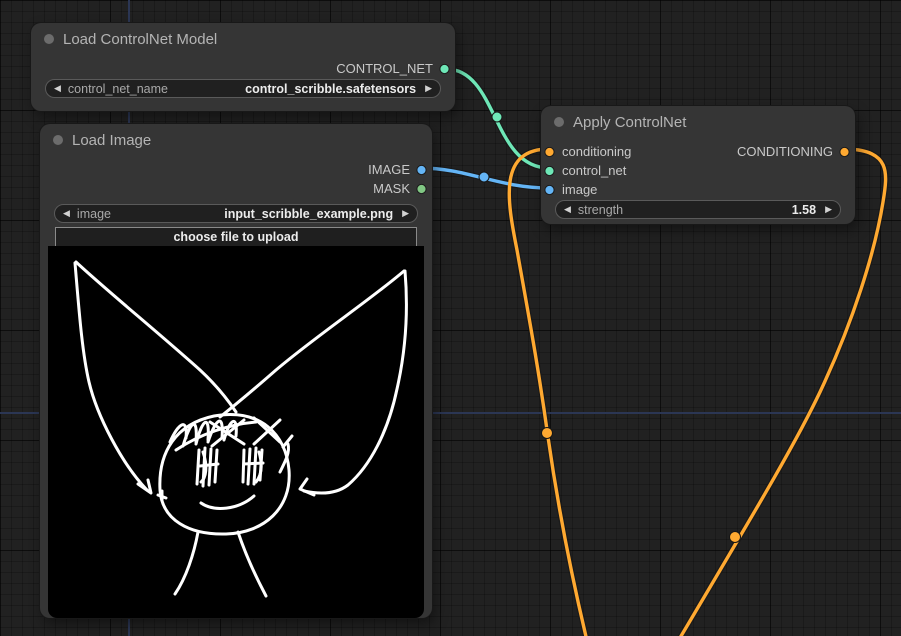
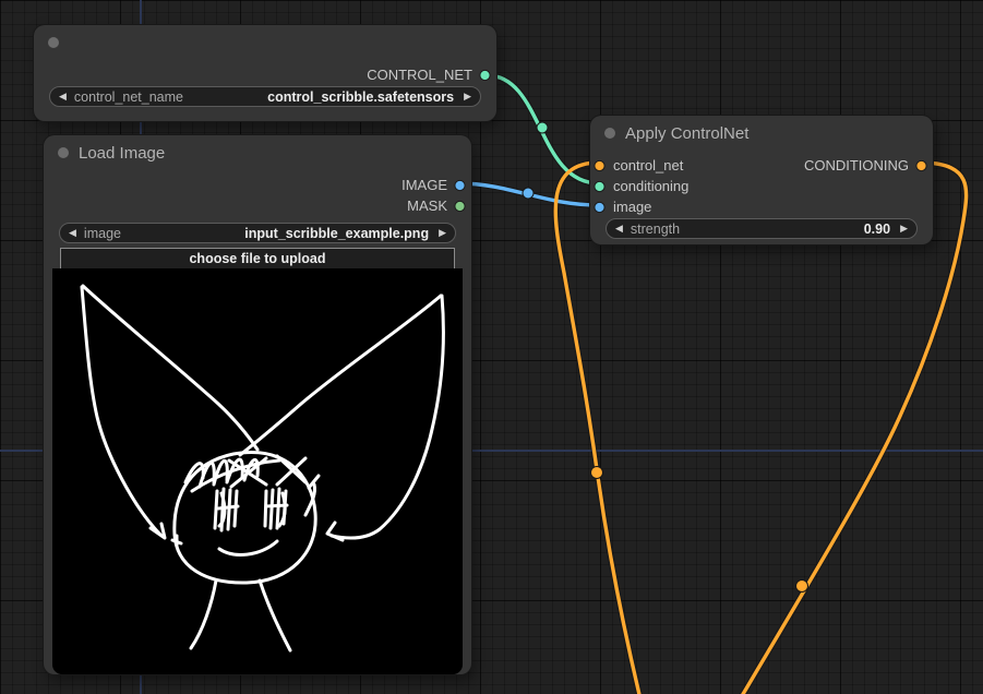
- Load ControlNet Model
  CONTROL_NET
  ◀
  control_net_name
  control_scribble.safetensors
  ▶
  Load Image
  IMAGE
  MASK
  ◀
  image
  input_scribble_example.png
  ▶
  choose file to upload
  Apply ControlNet
- conditioning
+ control_net
  CONDITIONING
- control_net
+ conditioning
  image
  ◀
  strength
- 1.58
+ 0.90
  ▶
